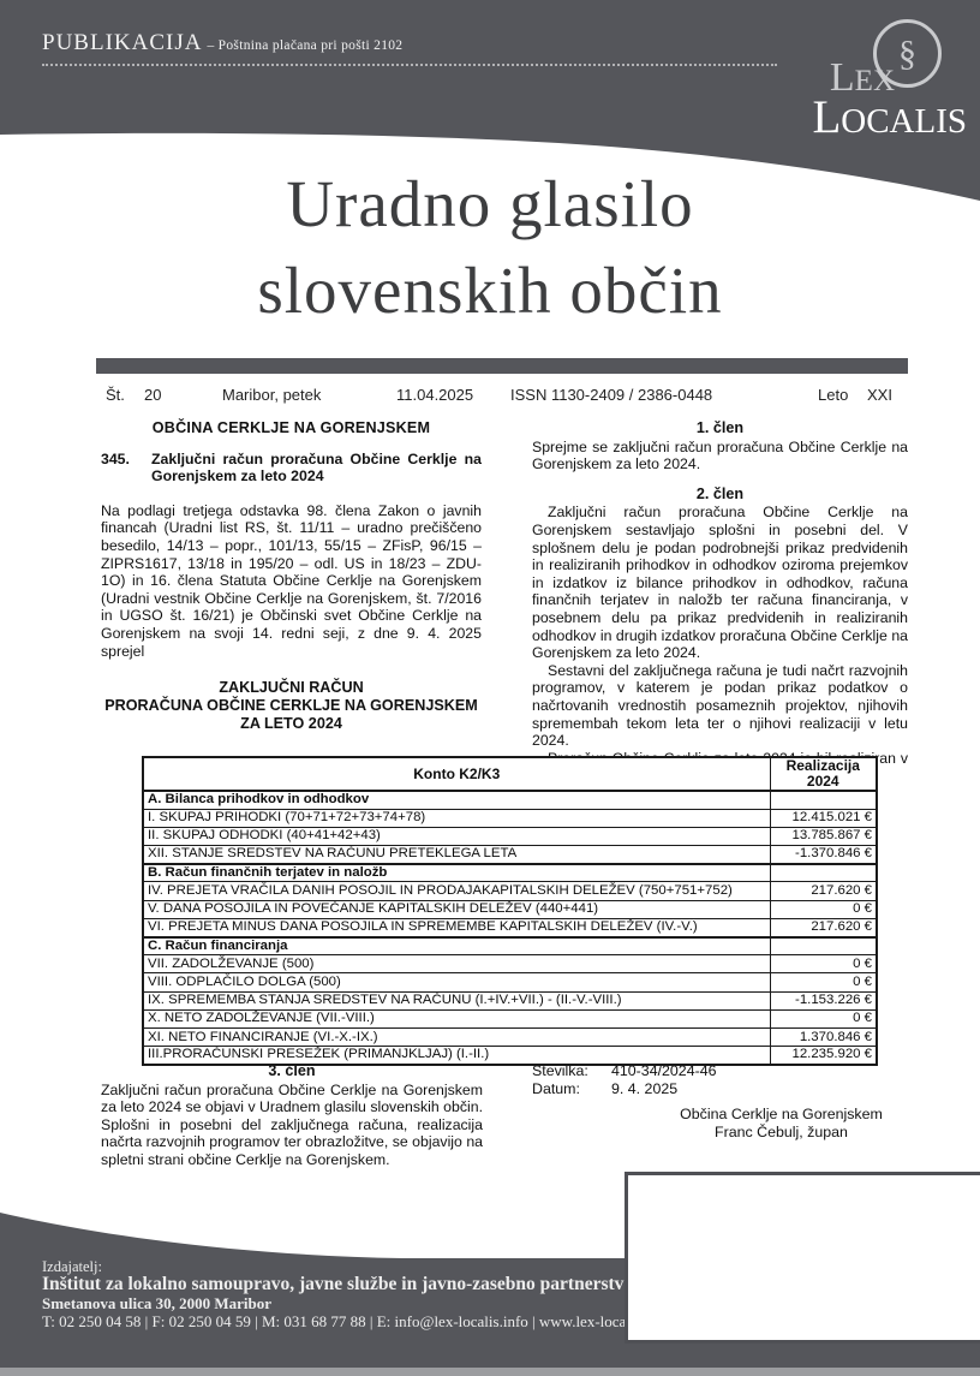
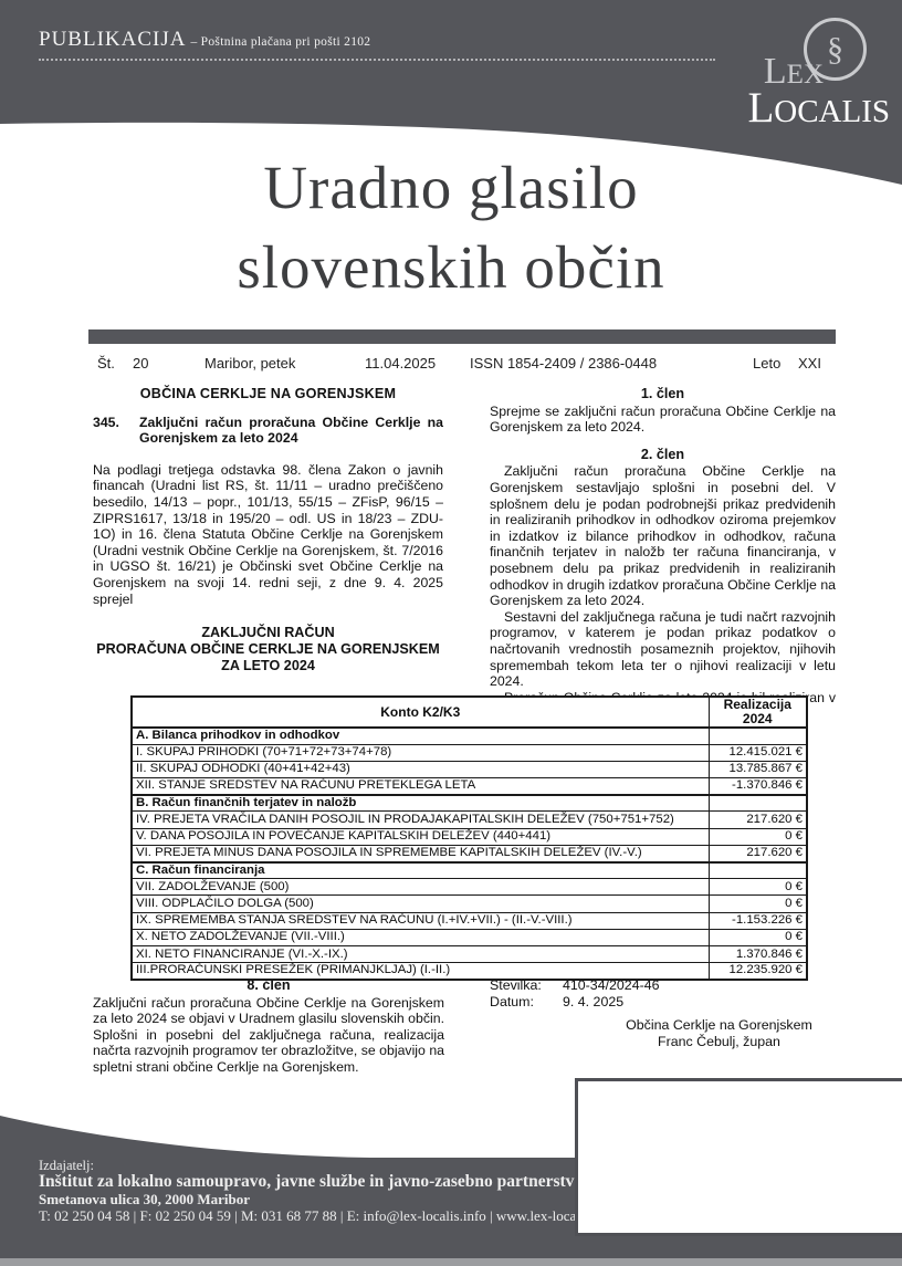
  PUBLIKACIJA – Poštnina plačana pri pošti 2102
  §
  LEX
  LOCALIS
  Uradno glasilo
  slovenskih občin
  Št.
  20
  Maribor, petek
  11.04.2025
- ISSN 1130-2409 / 2386-0448
+ ISSN 1854-2409 / 2386-0448
  Leto
  XXI
  OBČINA CERKLJE NA GORENJSKEM
  345.
  Zaključni račun proračuna Občine Cerklje na Gorenjskem za leto 2024
  Na podlagi tretjega odstavka 98. člena Zakon o javnih financah (Uradni list RS, št. 11/11 – uradno prečiščeno besedilo, 14/13 – popr., 101/13, 55/15 – ZFisP, 96/15 – ZIPRS1617, 13/18 in 195/20 – odl. US in 18/23 – ZDU-1O) in 16. člena Statuta Občine Cerklje na Gorenjskem (Uradni vestnik Občine Cerklje na Gorenjskem, št. 7/2016 in UGSO št. 16/21) je Občinski svet Občine Cerklje na Gorenjskem na svoji 14. redni seji, z dne 9. 4. 2025 sprejel
  ZAKLJUČNI RAČUN
  PRORAČUNA OBČINE CERKLJE NA GORENJSKEM
  ZA LETO 2024
  1. člen
  Sprejme se zaključni račun proračuna Občine Cerklje na Gorenjskem za leto 2024.
  2. člen
  Zaključni račun proračuna Občine Cerklje na Gorenjskem sestavljajo splošni in posebni del. V splošnem delu je podan podrobnejši prikaz predvidenih in realiziranih prihodkov in odhodkov oziroma prejemkov in izdatkov iz bilance prihodkov in odhodkov, računa finančnih terjatev in naložb ter računa financiranja, v posebnem delu pa prikaz predvidenih in realiziranih odhodkov in drugih izdatkov proračuna Občine Cerklje na Gorenjskem za leto 2024.
  Sestavni del zaključnega računa je tudi načrt razvojnih programov, v katerem je podan prikaz podatkov o načrtovanih vrednostih posameznih projektov, njihovih spremembah tekom leta ter o njihovi realizaciji v letu 2024.
  Konto K2/K3	Realizacija 2024
  A. Bilanca prihodkov in odhodkov
  I. SKUPAJ PRIHODKI (70+71+72+73+74+78)	12.415.021 €
  II. SKUPAJ ODHODKI (40+41+42+43)	13.785.867 €
  XII. STANJE SREDSTEV NA RAČUNU PRETEKLEGA LETA	-1.370.846 €
  B. Račun finančnih terjatev in naložb
  IV. PREJETA VRAČILA DANIH POSOJIL IN PRODAJAKAPITALSKIH DELEŽEV (750+751+752)	217.620 €
  V. DANA POSOJILA IN POVEČANJE KAPITALSKIH DELEŽEV (440+441)	0 €
  VI. PREJETA MINUS DANA POSOJILA IN SPREMEMBE KAPITALSKIH DELEŽEV (IV.-V.)	217.620 €
  C. Račun financiranja
  VII. ZADOLŽEVANJE (500)	0 €
  VIII. ODPLAČILO DOLGA (500)	0 €
  IX. SPREMEMBA STANJA SREDSTEV NA RAČUNU (I.+IV.+VII.) - (II.-V.-VIII.)	-1.153.226 €
  X. NETO ZADOLŽEVANJE (VII.-VIII.)	0 €
  XI. NETO FINANCIRANJE (VI.-X.-IX.)	1.370.846 €
  III.PRORAČUNSKI PRESEŽEK (PRIMANJKLJAJ) (I.-II.)	12.235.920 €
- 3. člen
+ 8. člen
  Zaključni račun proračuna Občine Cerklje na Gorenjskem za leto 2024 se objavi v Uradnem glasilu slovenskih občin. Splošni in posebni del zaključnega računa, realizacija načrta razvojnih programov ter obrazložitve, se objavijo na spletni strani občine Cerklje na Gorenjskem.
  Številka:
  410-34/2024-46
  Datum:
  9. 4. 2025
  Občina Cerklje na Gorenjskem
  Franc Čebulj, župan
  Izdajatelj:
  Inštitut za lokalno samoupravo, javne službe in javno-zasebno partnerstv
  Smetanova ulica 30, 2000 Maribor
  T: 02 250 04 58 | F: 02 250 04 59 | M: 031 68 77 88 | E: info@lex-localis.info | www.lex-loca
